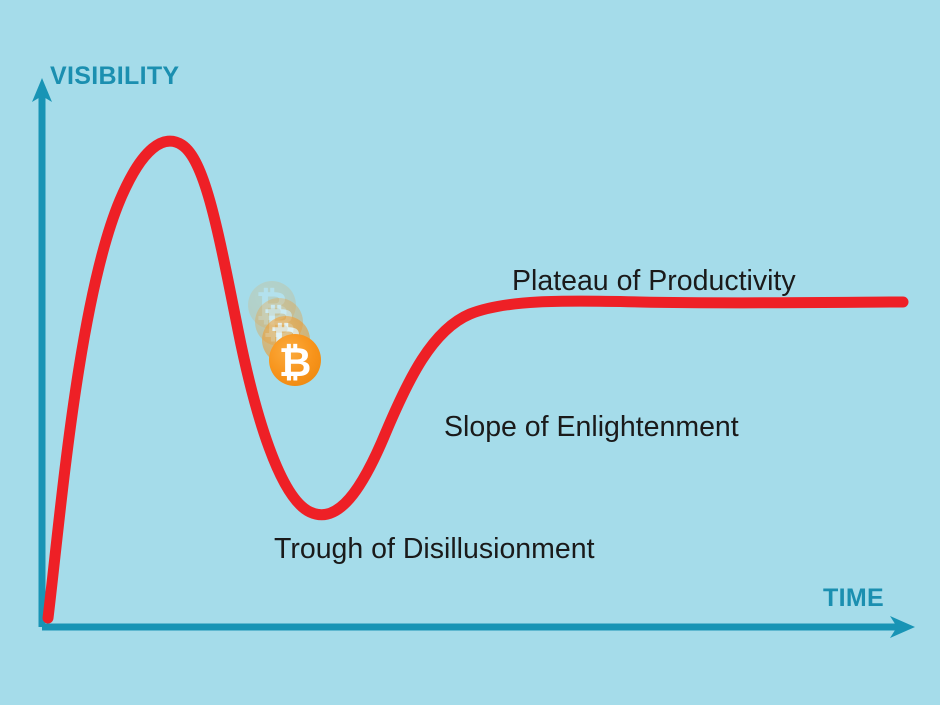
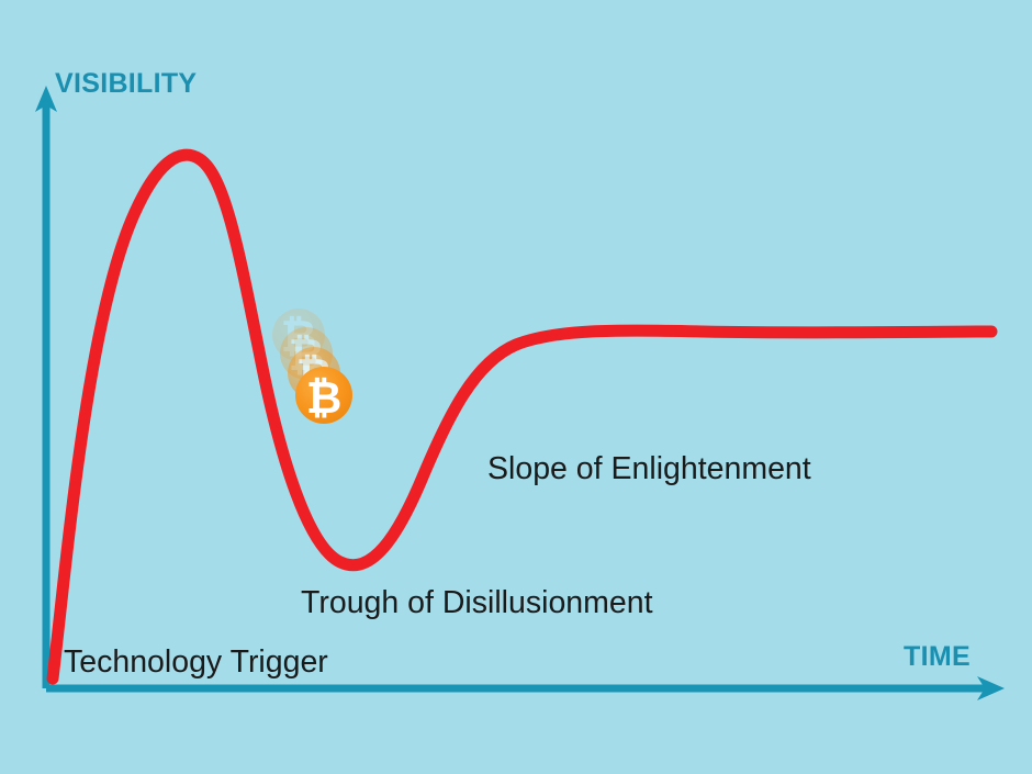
  VISIBILITY
  TIME
  ₿
  ₿
  ₿
+ Technology Trigger
  Trough of Disillusionment
  Slope of Enlightenment
- Plateau of Productivity
